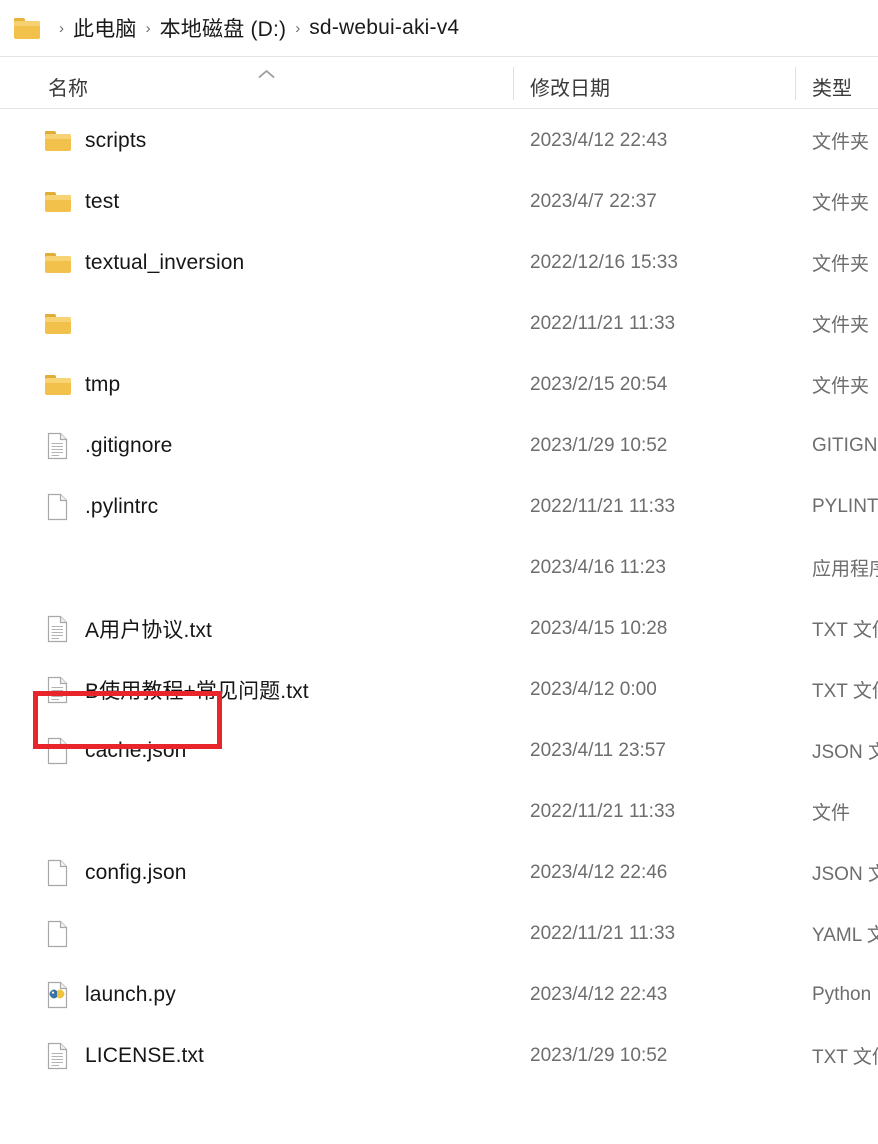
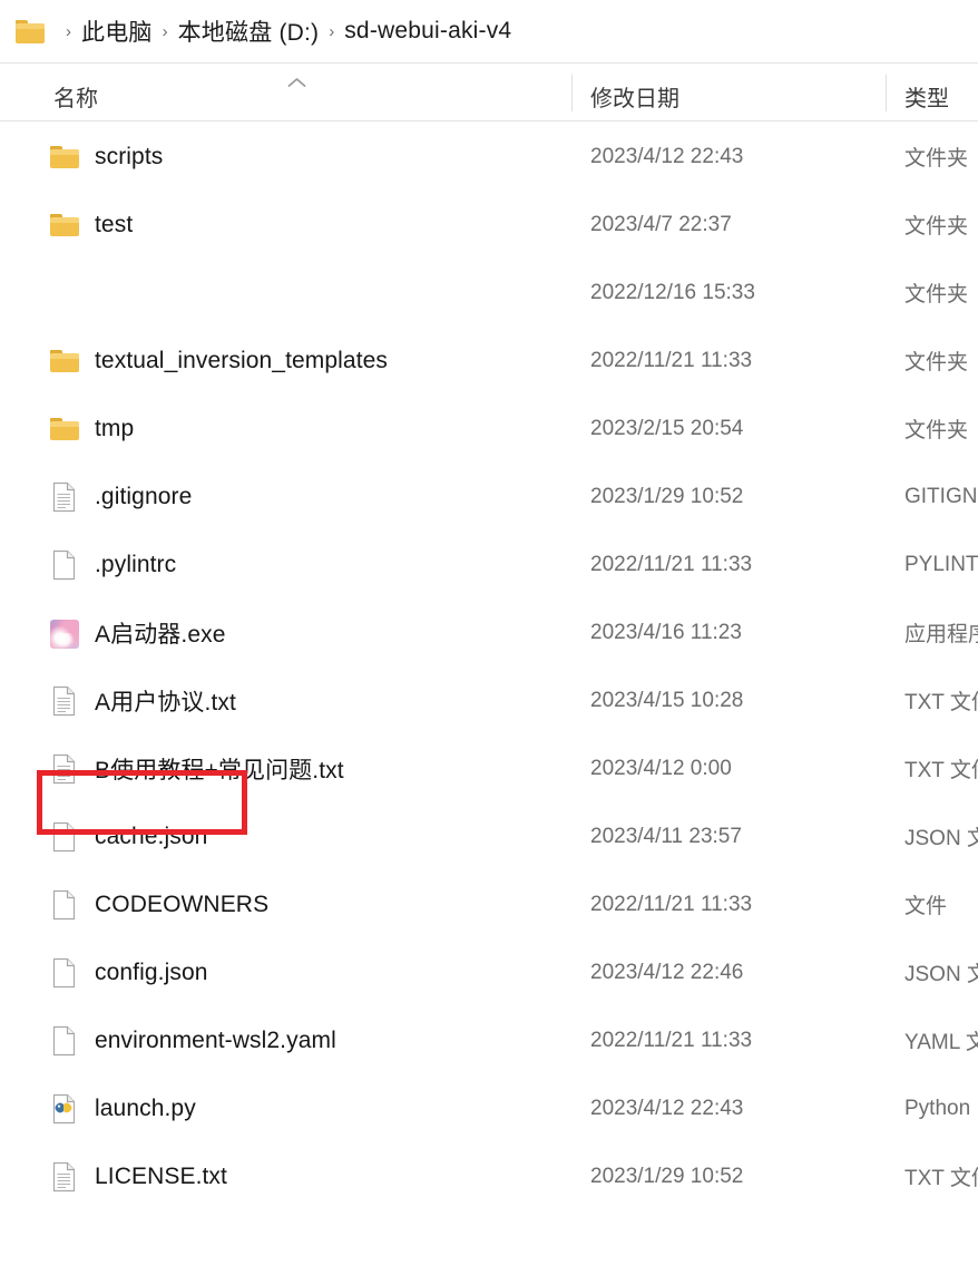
  ›
  此电脑
  ›
  本地磁盘 (D:)
  ›
  sd-webui-aki-v4
  名称
  修改日期
  类型
  scripts
  2023/4/12 22:43
  文件夹
  test
  2023/4/7 22:37
  文件夹
- textual_inversion
  2022/12/16 15:33
  文件夹
+ textual_inversion_templates
  2022/11/21 11:33
  文件夹
  tmp
  2023/2/15 20:54
  文件夹
  .gitignore
  2023/1/29 10:52
  GITIGN
  .pylintrc
  2022/11/21 11:33
  PYLINT
+ A启动器.exe
  2023/4/16 11:23
  应用程
  A用户协议.txt
  2023/4/15 10:28
  TXT 文
  B使用教程+常见问题.txt
  2023/4/12 0:00
  TXT 文
  cache.json
  2023/4/11 23:57
  JSON 文
+ CODEOWNERS
  2022/11/21 11:33
  文件
  config.json
  2023/4/12 22:46
  JSON 文
+ environment-wsl2.yaml
  2022/11/21 11:33
  YAML 文
  launch.py
  2023/4/12 22:43
  Python
  LICENSE.txt
  2023/1/29 10:52
  TXT 文
